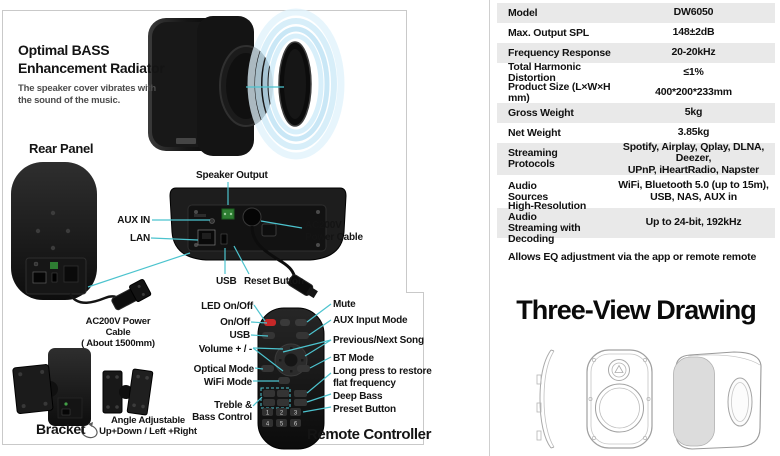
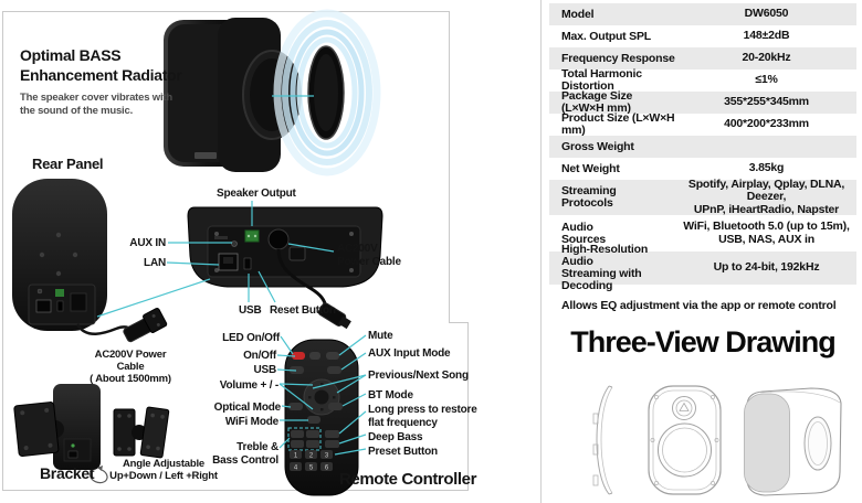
  Optimal BASS
  Enhancement Radiator
  The speaker cover vibrates with
  the sound of the music.
  Rear Panel
  Speaker Output
  AUX IN
  LAN
  Power Cable
  USB
  Reset Button
  AC200V Power Cable
  ( About 1500mm)
  Bracket
  Angle Adjustable
  Up+Down / Left +Right
  LED On/Off
  On/Off
  USB
  Volume + / -
  Optical Mode
  WiFi Mode
  Treble &
  Bass Control
  Mute
  AUX Input Mode
  Previous/Next Song
  BT Mode
  Long press to restore
  flat frequency
  Deep Bass
  Preset Button
  Remote Controller
  Model
  DW6050
  Max. Output SPL
  148±2dB
  Frequency Response
  20-20kHz
  Total Harmonic Distortion
  ≤1%
+ Package Size (L×W×H mm)
+ 355*255*345mm
  Product Size (L×W×H mm)
  400*200*233mm
  Gross Weight
- 5kg
  Net Weight
  3.85kg
  Streaming
  Protocols
  Spotify, Airplay, Qplay, DLNA, Deezer,
  UPnP, iHeartRadio, Napster
  Audio
  Sources
  WiFi, Bluetooth 5.0 (up to 15m),
  USB, NAS, AUX in
  High-Resolution Audio
  Streaming with Decoding
  Up to 24-bit, 192kHz
- Allows EQ adjustment via the app or remote remote
+ Allows EQ adjustment via the app or remote control
  Three-View Drawing
